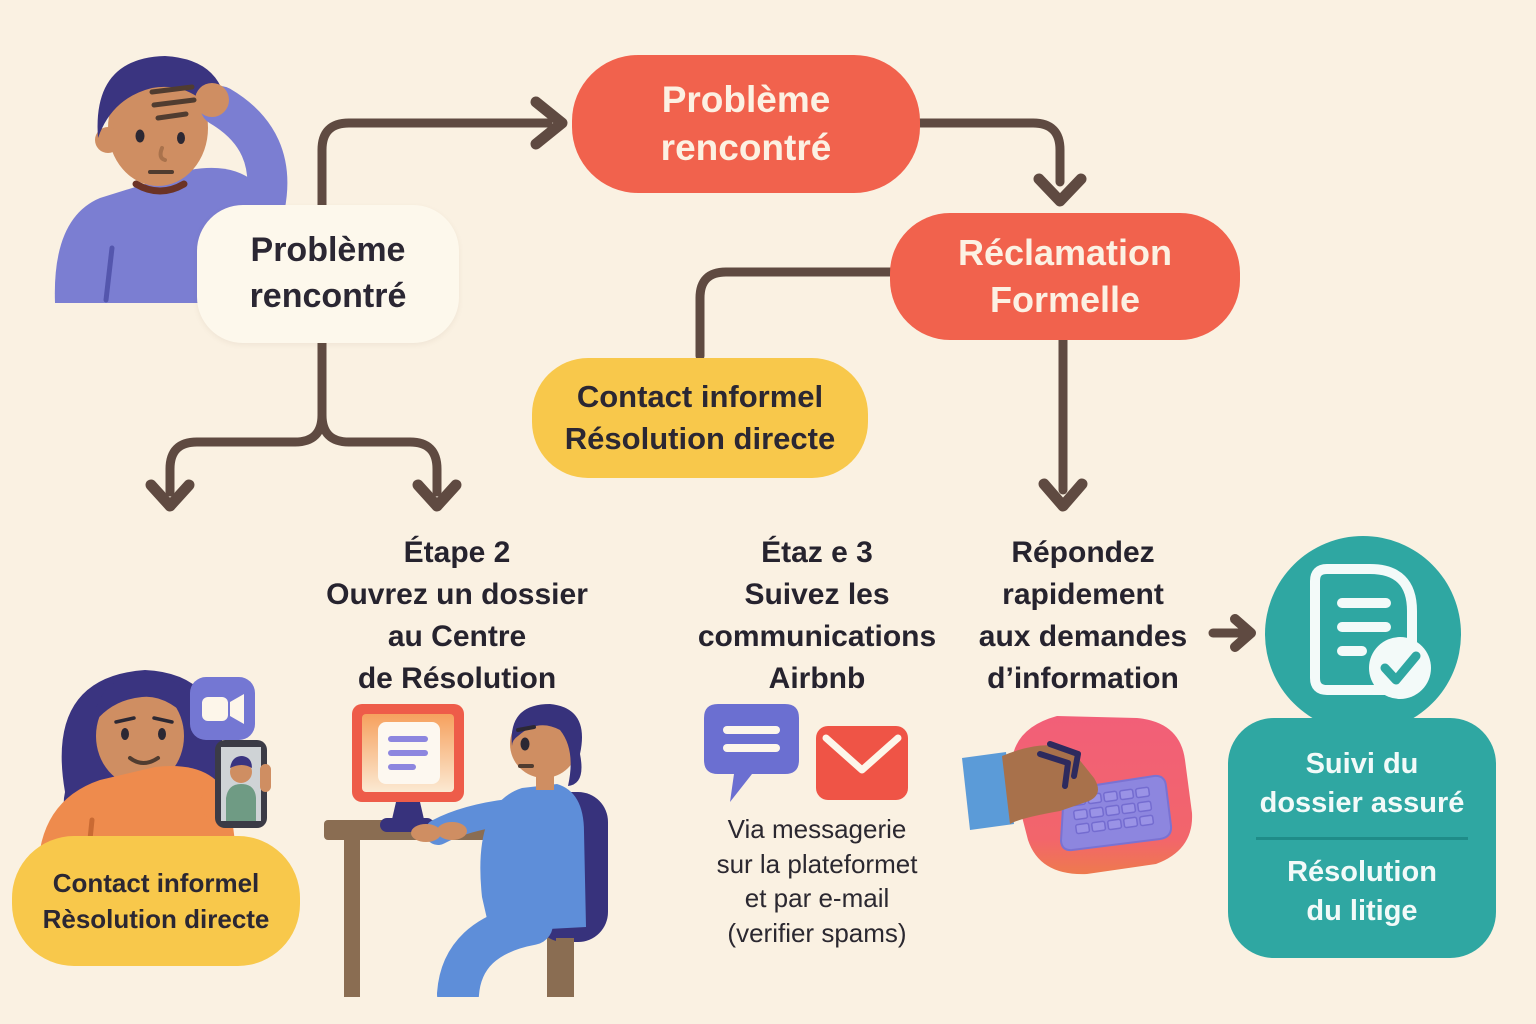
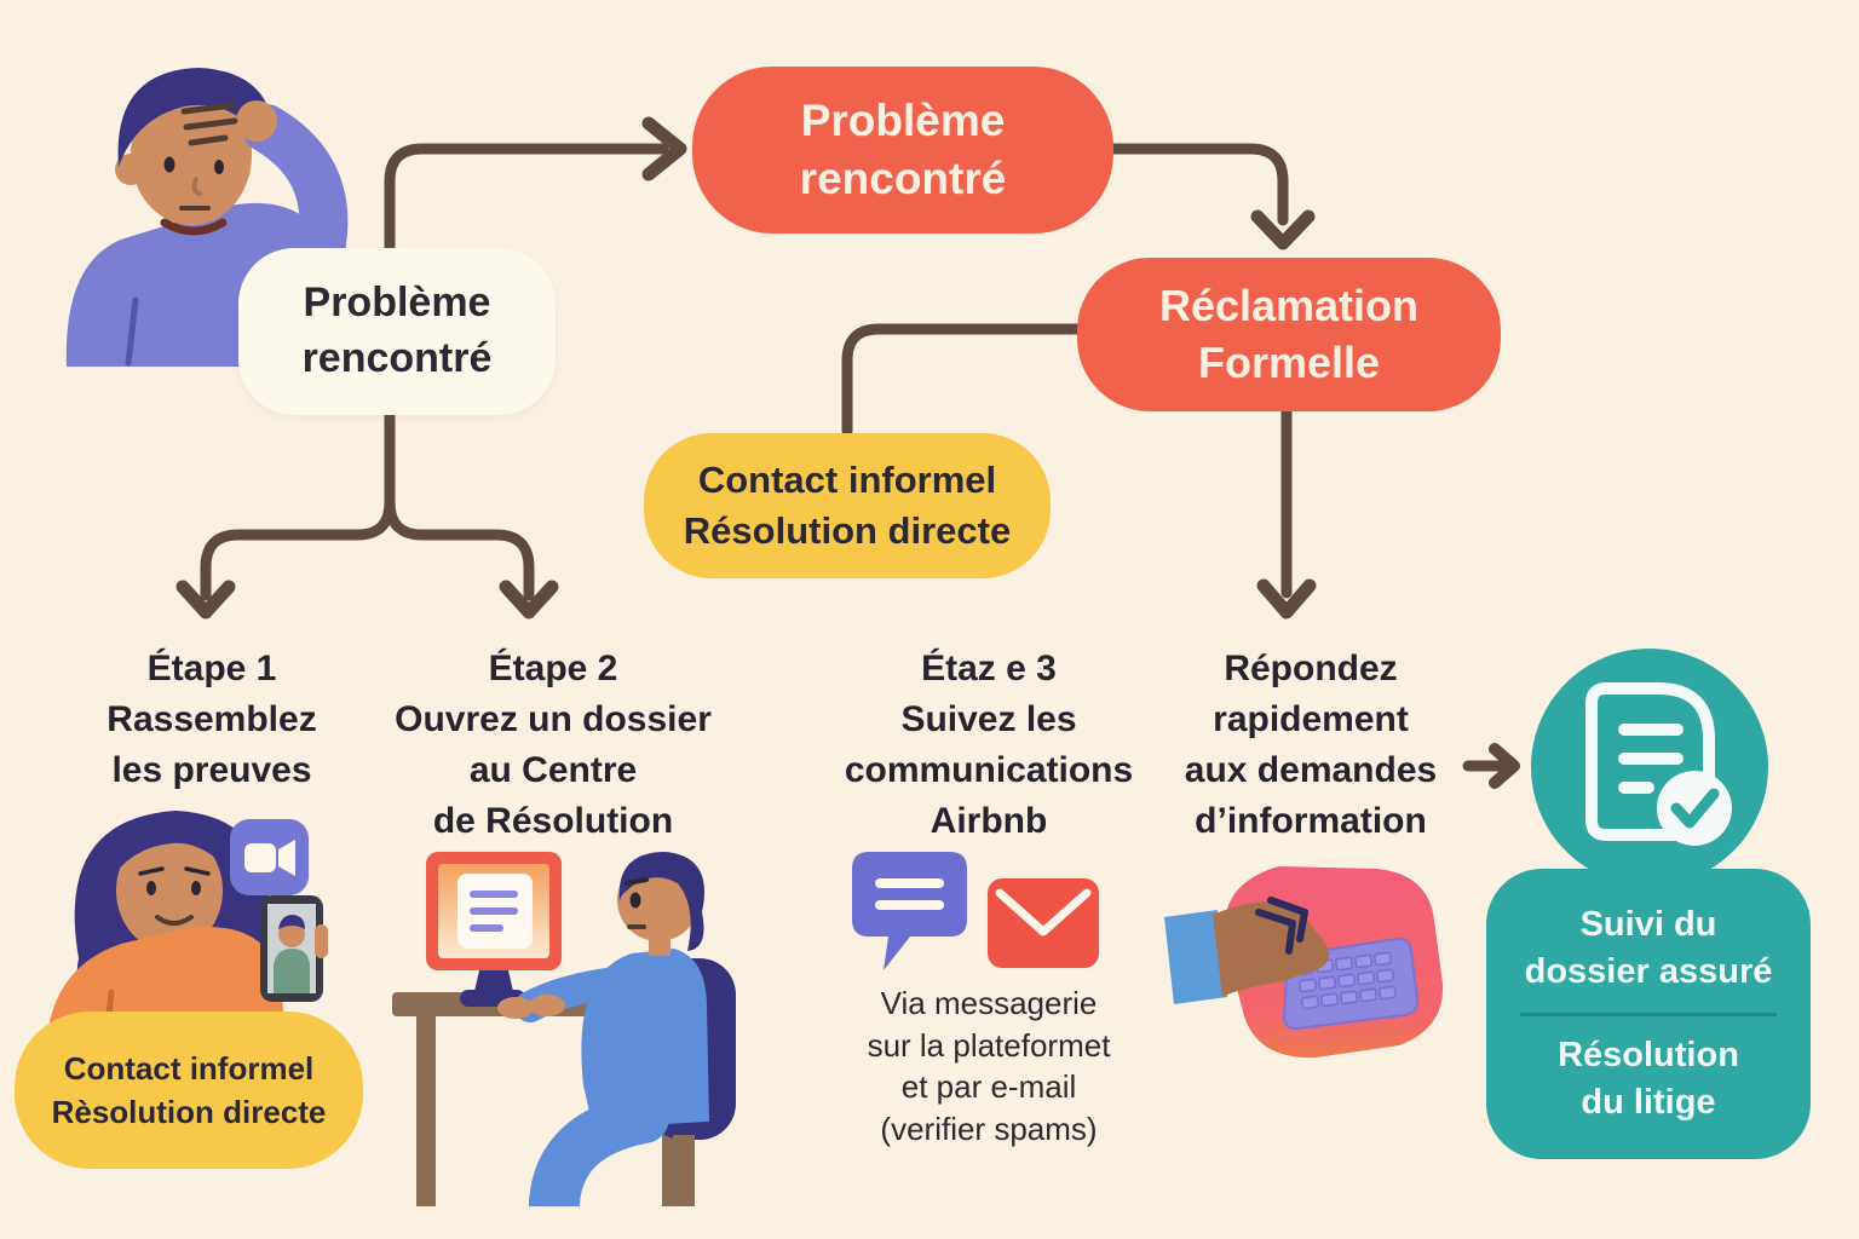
  Problème
  rencontré
  Problème
  rencontré
  Réclamation
  Formelle
  Contact informel
  Résolution directe
+ Étape 1
+ Rassemblez
+ les preuves
  Étape 2
  Ouvrez un dossier
  au Centre
  de Résolution
  Étaz e 3
  Suivez les
  communications
  Airbnb
  Répondez
  rapidement
  aux demandes
  d’information
  Contact informel
  Rèsolution directe
  Via messagerie
  sur la plateformet
  et par e-mail
  (verifier spams)
  Suivi du
  dossier assuré
  Résolution
  du litige
